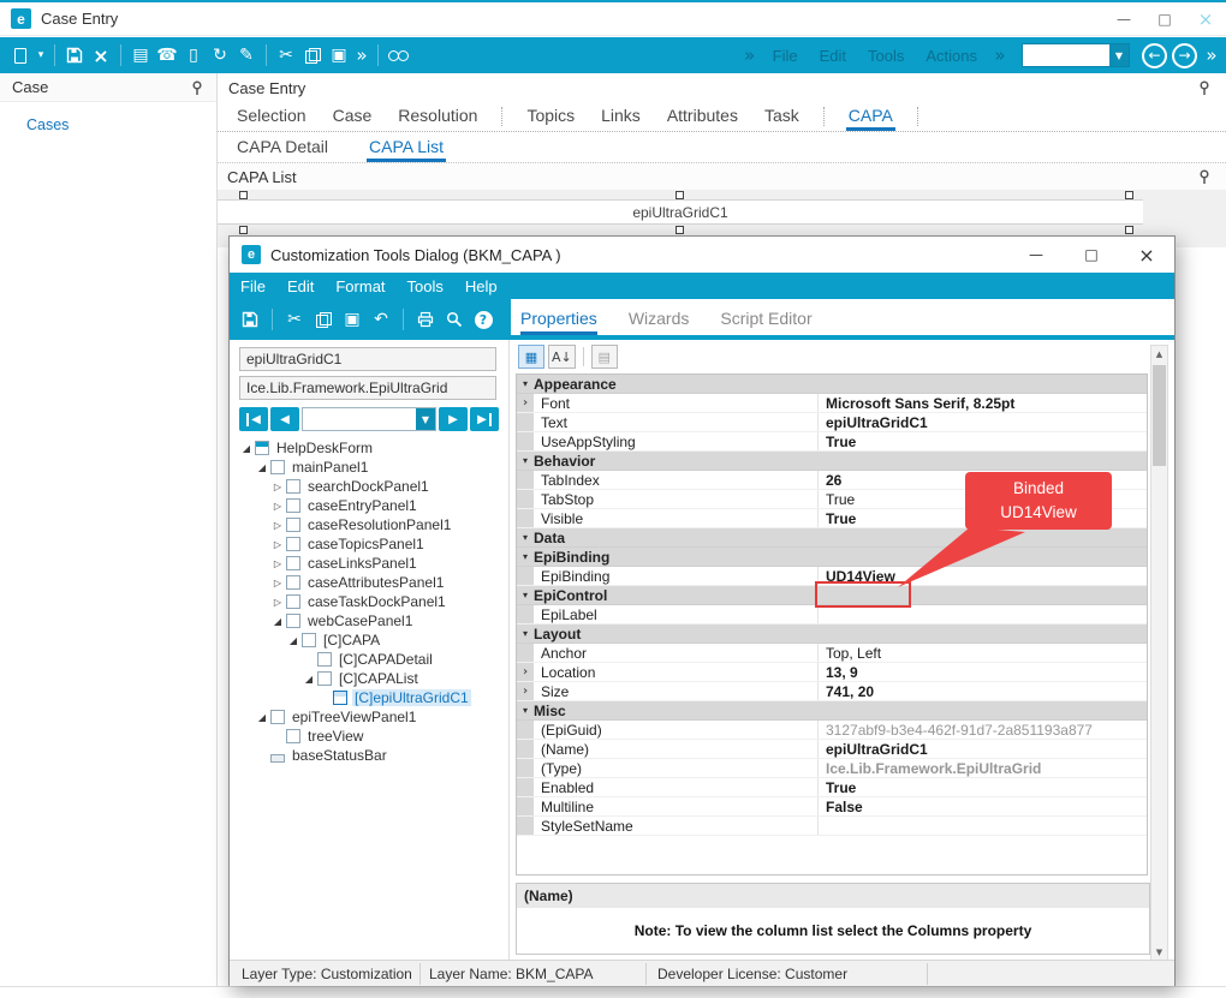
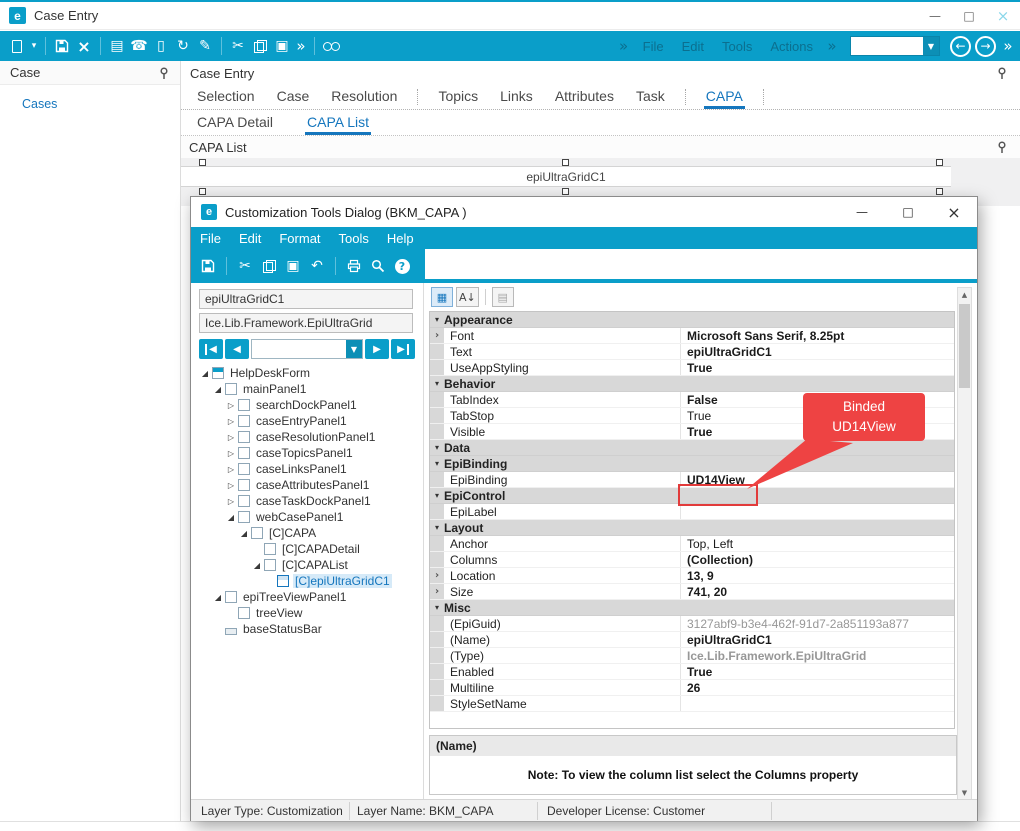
  e
  Case Entry
  —
  □
  ×
  ▾
  ×
  ▤
  ☎
  ▯
  ↻
  ✎
  ✂
  ▣
  »
  »
  File
  Edit
  Tools
  Actions
  »
  ▼
  ←
  →
  »
  Case
  Cases
  Case Entry
  Selection
  Case
  Resolution
  Topics
  Links
  Attributes
  Task
  CAPA
  CAPA Detail
  CAPA List
  CAPA List
  epiUltraGridC1
  e
  Customization Tools Dialog (BKM_CAPA )
  —
  □
  ×
  File
  Edit
  Format
  Tools
  Help
  ✂
  ▣
  ↶
  ?
- Properties
- Wizards
- Script Editor
  epiUltraGridC1
  Ice.Lib.Framework.EpiUltraGrid
  ◀
  ◀
  ▼
  ▶
  ▶
  ◢
  HelpDeskForm
  ◢
  mainPanel1
  ▷
  searchDockPanel1
  ▷
  caseEntryPanel1
  ▷
  caseResolutionPanel1
  ▷
  caseTopicsPanel1
  ▷
  caseLinksPanel1
  ▷
  caseAttributesPanel1
  ▷
  caseTaskDockPanel1
  ◢
  webCasePanel1
  ◢
  [C]CAPA
  [C]CAPADetail
  ◢
  [C]CAPAList
  [C]epiUltraGridC1
  ◢
  epiTreeViewPanel1
  treeView
  baseStatusBar
  ▦
  A↓
  ▤
  ▾
  Appearance
  ›
  Font
  Microsoft Sans Serif, 8.25pt
  Text
  epiUltraGridC1
  UseAppStyling
  True
  ▾
  Behavior
  TabIndex
- 26
+ False
  TabStop
  True
  Visible
  True
  ▾
  Data
  ▾
  EpiBinding
  EpiBinding
  UD14View
  ▾
  EpiControl
  EpiLabel
  ▾
  Layout
  Anchor
  Top, Left
+ Columns
+ (Collection)
  ›
  Location
  13, 9
  ›
  Size
  741, 20
  ▾
  Misc
  (EpiGuid)
  3127abf9-b3e4-462f-91d7-2a851193a877
  (Name)
  epiUltraGridC1
  (Type)
  Ice.Lib.Framework.EpiUltraGrid
  Enabled
  True
  Multiline
- False
+ 26
  StyleSetName
  ▲
  ▼
  Binded
  UD14View
  (Name)
  Note: To view the column list select the Columns property
  Layer Type: Customization
  Layer Name: BKM_CAPA
  Developer License: Customer
